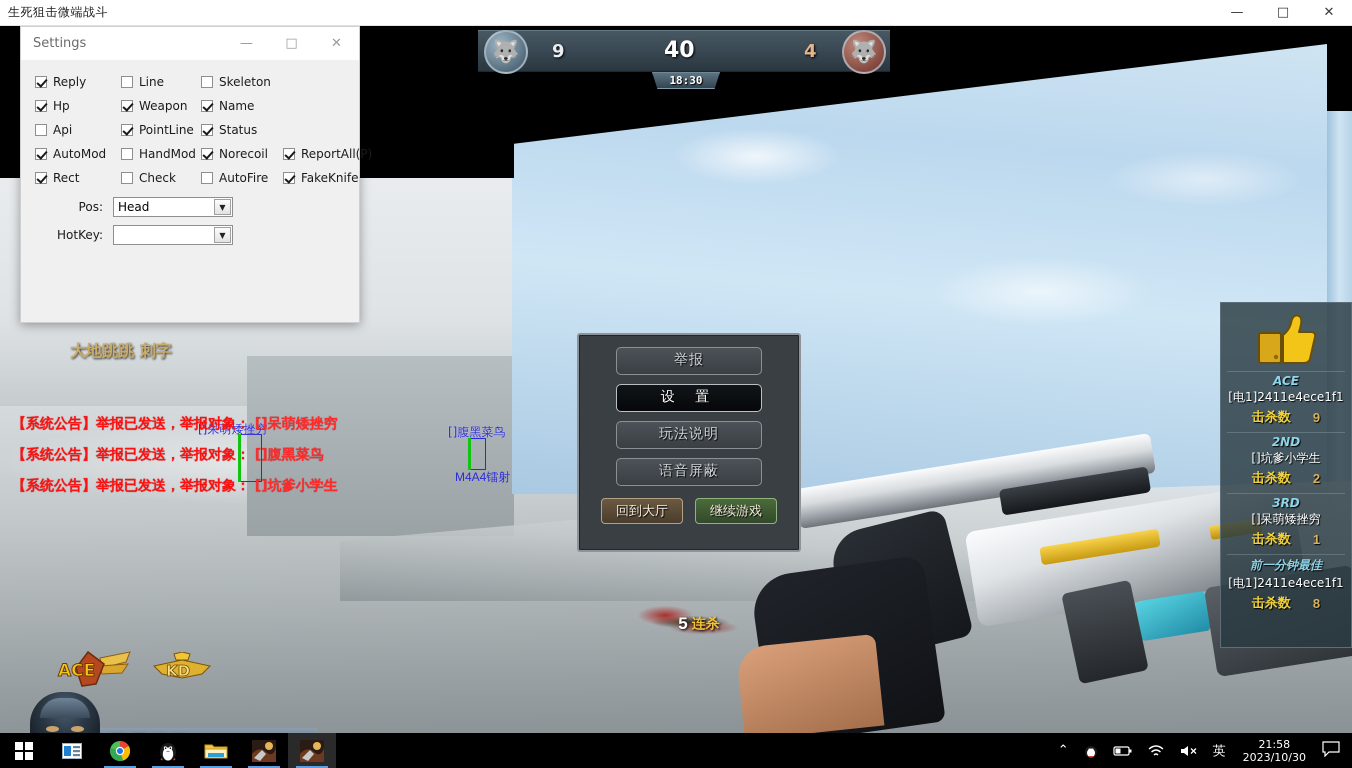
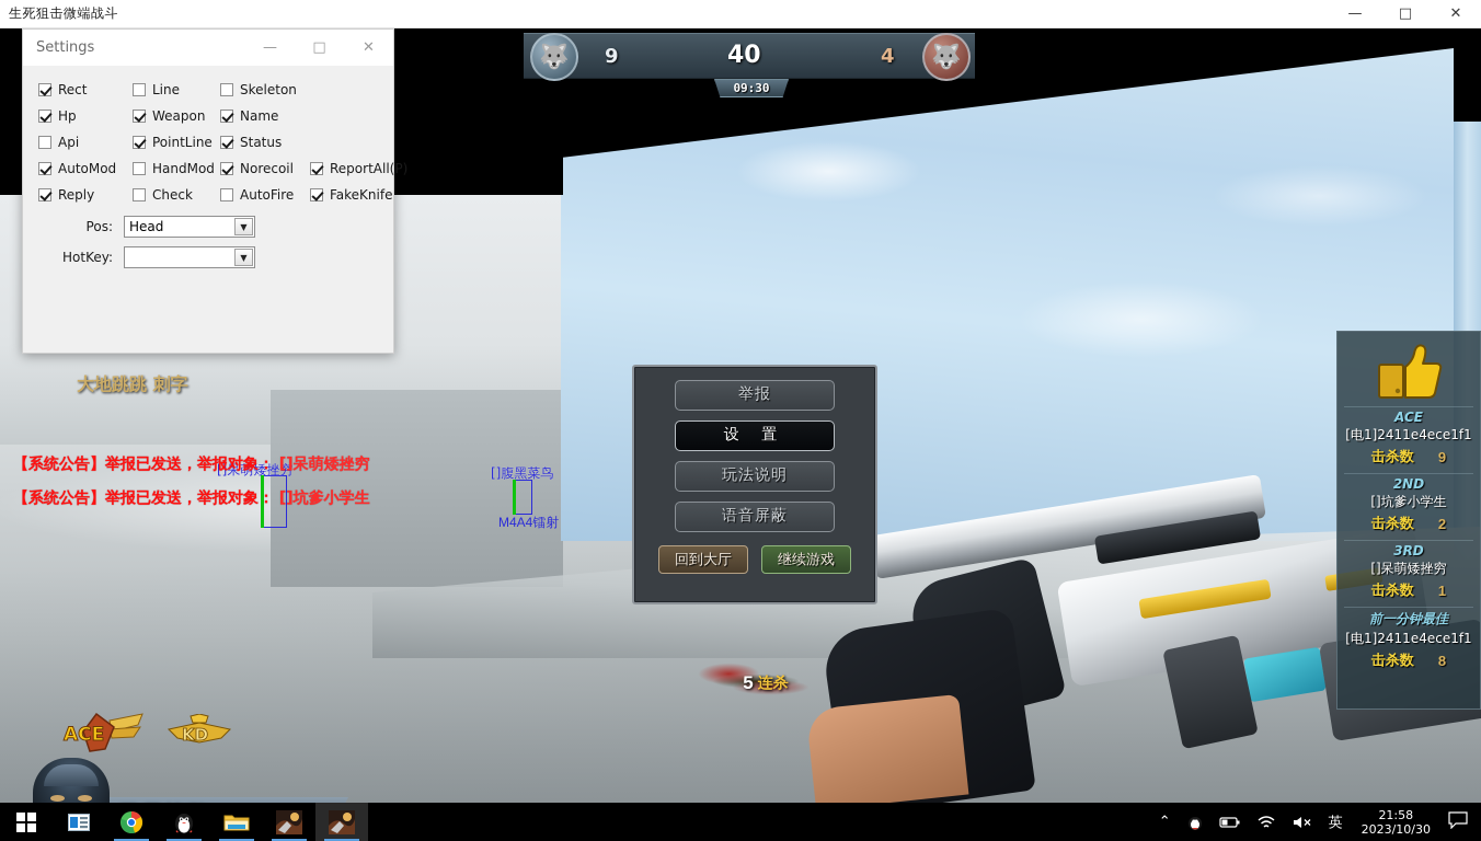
  生死狙击微端战斗
  —
  □
  ✕
  🐺
  9
  40
  4
  🐺
- 18:30
+ 09:30
  []呆萌矮挫穷
  []腹黑菜鸟
  M4A4镭射
  【系统公告】举报已发送，举报对象： []呆萌矮挫穷
- 【系统公告】举报已发送，举报对象： []腹黑菜鸟
  【系统公告】举报已发送，举报对象： []坑爹小学生
  5
  连杀
  举报
  设 置
  玩法说明
  语音屏蔽
  回到大厅
  继续游戏
  ACE
  [电1]2411e4ece1f1
  击杀数
  9
  2ND
  []坑爹小学生
  击杀数
  2
  3RD
  []呆萌矮挫穷
  击杀数
  1
  前一分钟最佳
  [电1]2411e4ece1f1
  击杀数
  8
  大地跳跳 刺字
  ACE
  KD
  Settings
  —
  □
  ✕
- Reply
+ Rect
  Line
  Skeleton
  Hp
  Weapon
  Name
  Api
  PointLine
  Status
  AutoMod
  HandMod
  Norecoil
  ReportAll(P)
- Rect
+ Reply
  Check
  AutoFire
  FakeKnife
  Pos:
  Head
  ▼
  HotKey:
  ▼
  ⌃
  英
  21:58
  2023/10/30
